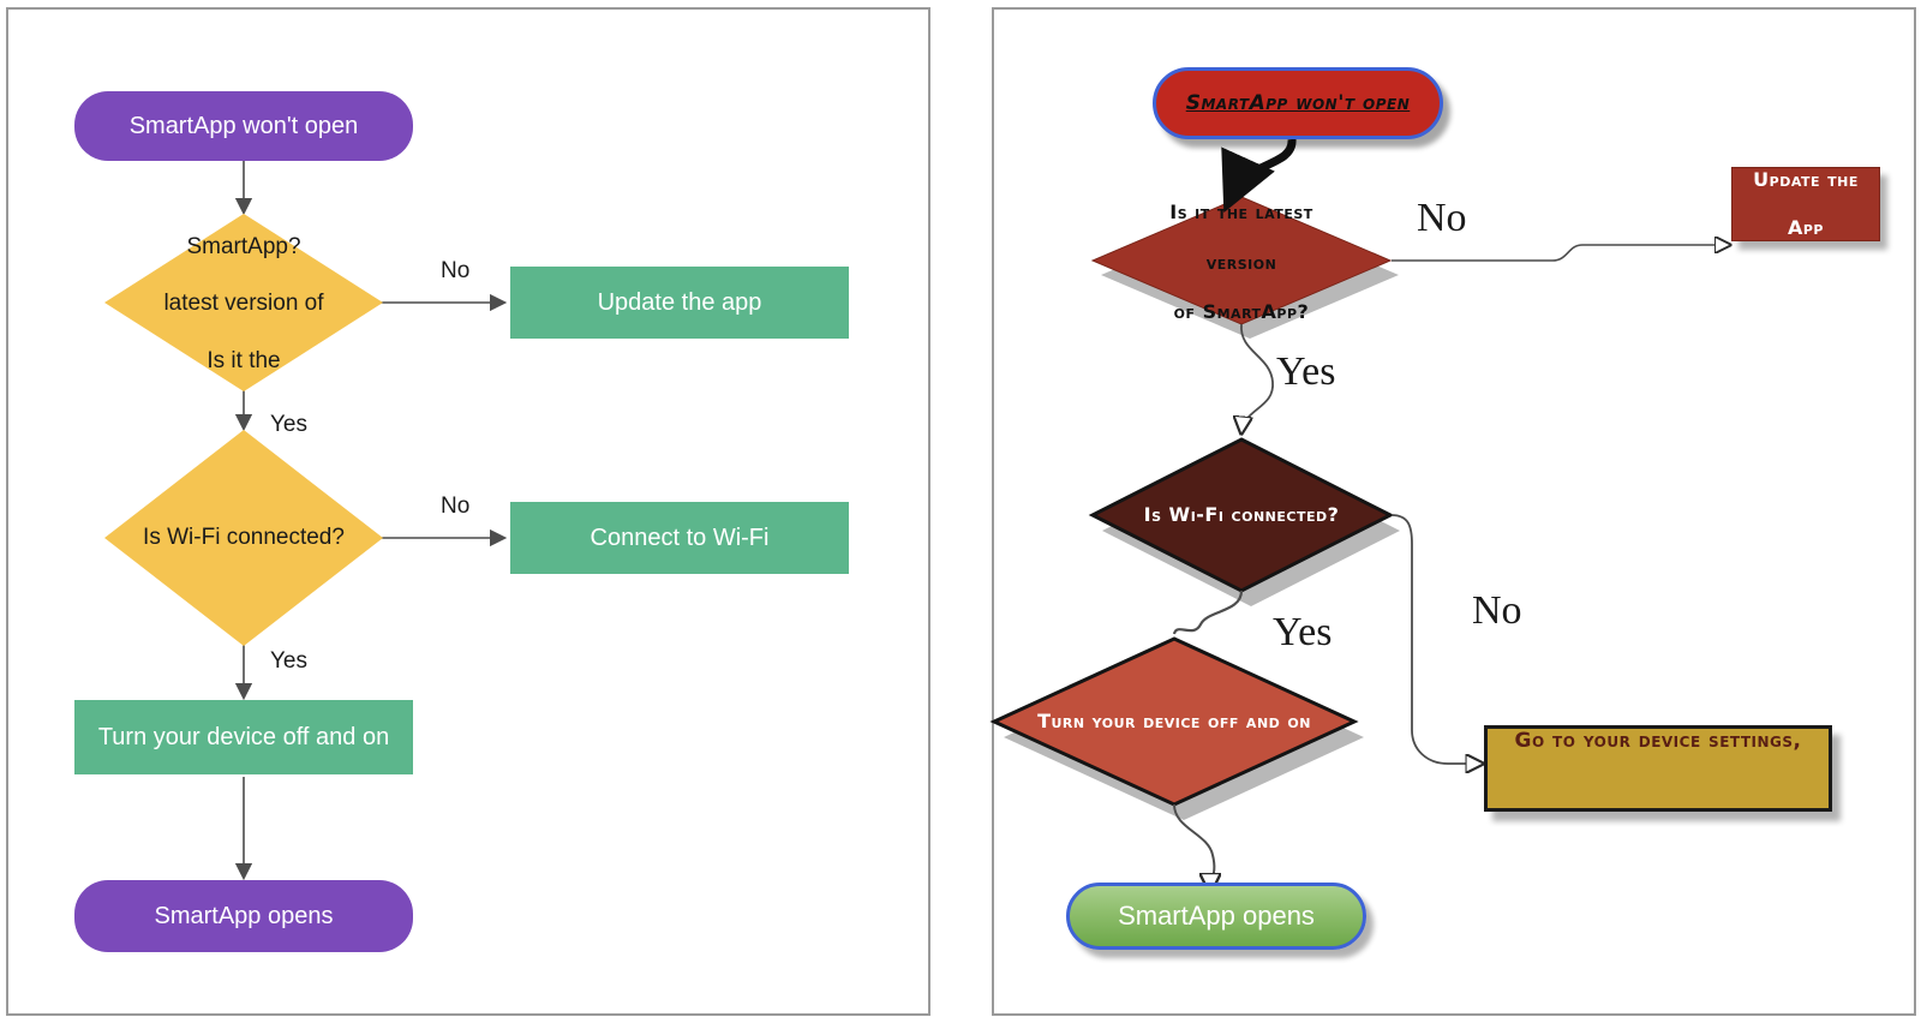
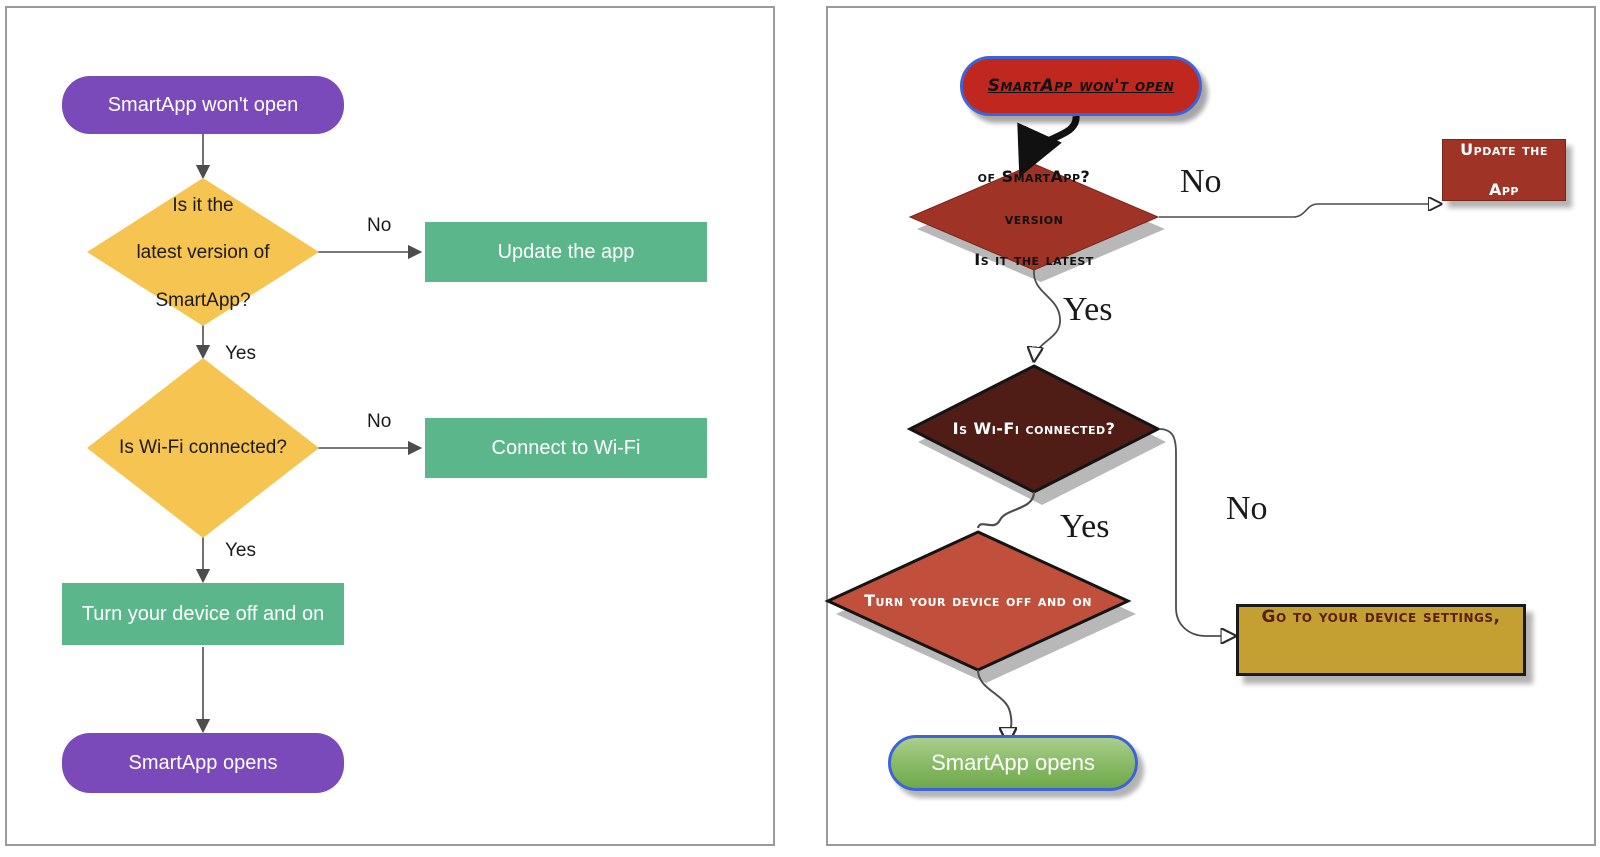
  SmartApp won't open
- SmartApp?
+ Is it the
  latest version of
- Is it the
+ SmartApp?
  Update the app
  Is Wi-Fi connected?
  Connect to Wi-Fi
  Turn your device off and on
  SmartApp opens
  No
  Yes
  No
  Yes
  SmartApp won't open
- Is it the latest
+ of SmartApp?
  version
- of SmartApp?
+ Is it the latest
  Update the
  App
  Is Wi-Fi connected?
  Turn your device off and on
  Go to your device settings,
  SmartApp opens
  No
  Yes
  No
  Yes
